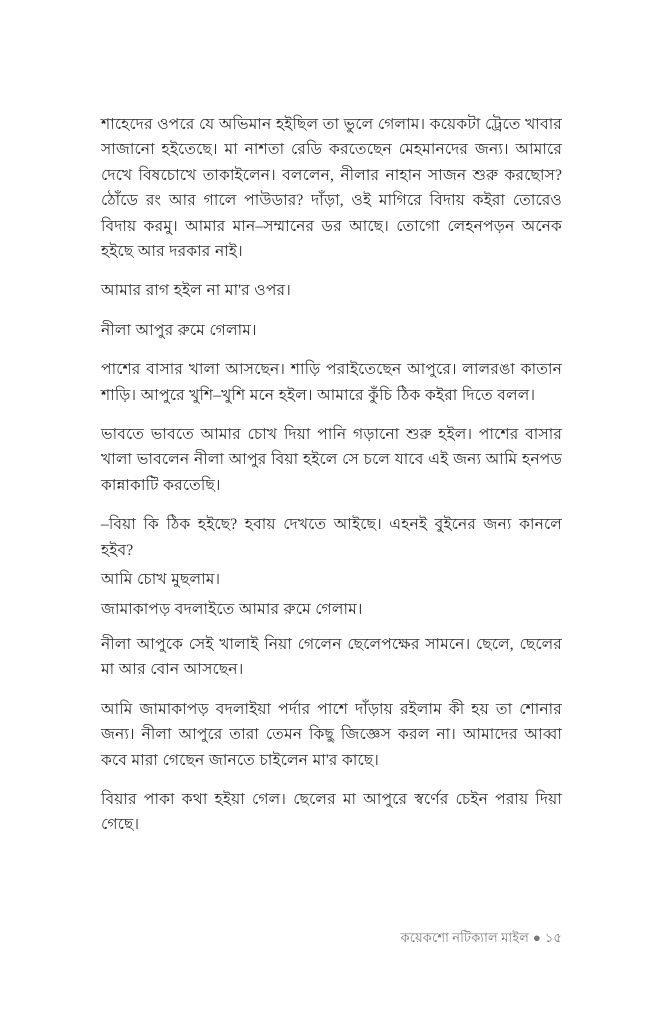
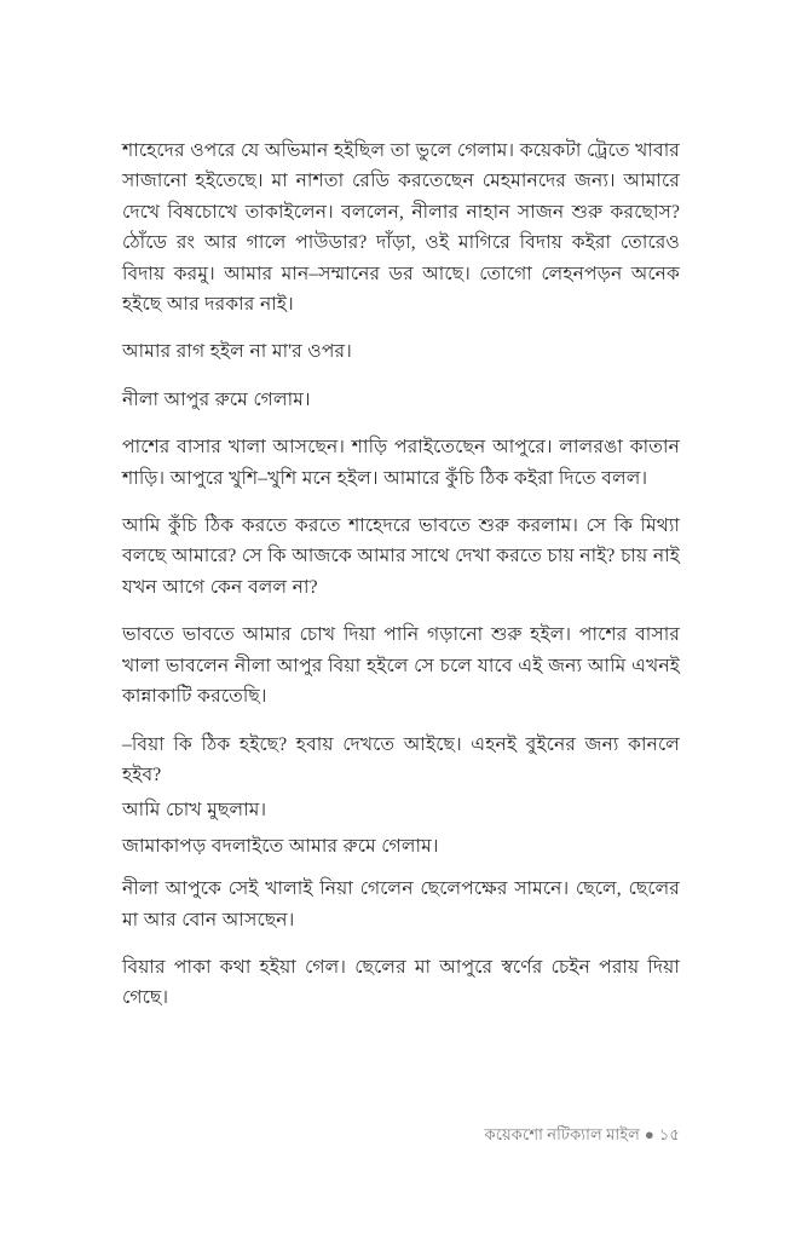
  শাহেদের ওপরে যে অভিমান হইছিল তা ভুলে গেলাম। কয়েকটা ট্রেতে খাবার সাজানো হইতেছে। মা নাশতা রেডি করতেছেন মেহমানদের জন্য। আমারে দেখে বিষচোখে তাকাইলেন। বললেন, নীলার নাহান সাজন শুরু করছোস? ঠোঁডে রং আর গালে পাউডার? দাঁড়া, ওই মাগিরে বিদায় কইরা তোরেও বিদায় করমু। আমার মান–সম্মানের ডর আছে। তোগো লেহনপড়ন অনেক হইছে আর দরকার নাই।
  আমার রাগ হইল না মা'র ওপর।
  নীলা আপুর রুমে গেলাম।
  পাশের বাসার খালা আসছেন। শাড়ি পরাইতেছেন আপুরে। লালরঙা কাতান শাড়ি। আপুরে খুশি–খুশি মনে হইল। আমারে কুঁচি ঠিক কইরা দিতে বলল।
+ আমি কুঁচি ঠিক করতে করতে শাহেদরে ভাবতে শুরু করলাম। সে কি মিথ্যা বলছে আমারে? সে কি আজকে আমার সাথে দেখা করতে চায় নাই? চায় নাই যখন আগে কেন বলল না?
- ভাবতে ভাবতে আমার চোখ দিয়া পানি গড়ানো শুরু হইল। পাশের বাসার খালা ভাবলেন নীলা আপুর বিয়া হইলে সে চলে যাবে এই জন্য আমি হনপড কান্নাকাটি করতেছি।
+ ভাবতে ভাবতে আমার চোখ দিয়া পানি গড়ানো শুরু হইল। পাশের বাসার খালা ভাবলেন নীলা আপুর বিয়া হইলে সে চলে যাবে এই জন্য আমি এখনই কান্নাকাটি করতেছি।
  –বিয়া কি ঠিক হইছে? হবায় দেখতে আইছে। এহনই বুইনের জন্য কানলে হইব?
  আমি চোখ মুছলাম।
  জামাকাপড় বদলাইতে আমার রুমে গেলাম।
  নীলা আপুকে সেই খালাই নিয়া গেলেন ছেলেপক্ষের সামনে। ছেলে, ছেলের মা আর বোন আসছেন।
- আমি জামাকাপড় বদলাইয়া পর্দার পাশে দাঁড়ায় রইলাম কী হয় তা শোনার জন্য। নীলা আপুরে তারা তেমন কিছু জিজ্ঞেস করল না। আমাদের আব্বা কবে মারা গেছেন জানতে চাইলেন মা'র কাছে।
  বিয়ার পাকা কথা হইয়া গেল। ছেলের মা আপুরে স্বর্ণের চেইন পরায় দিয়া গেছে।
  কয়েকশো নটিক্যাল মাইল ● ১৫
